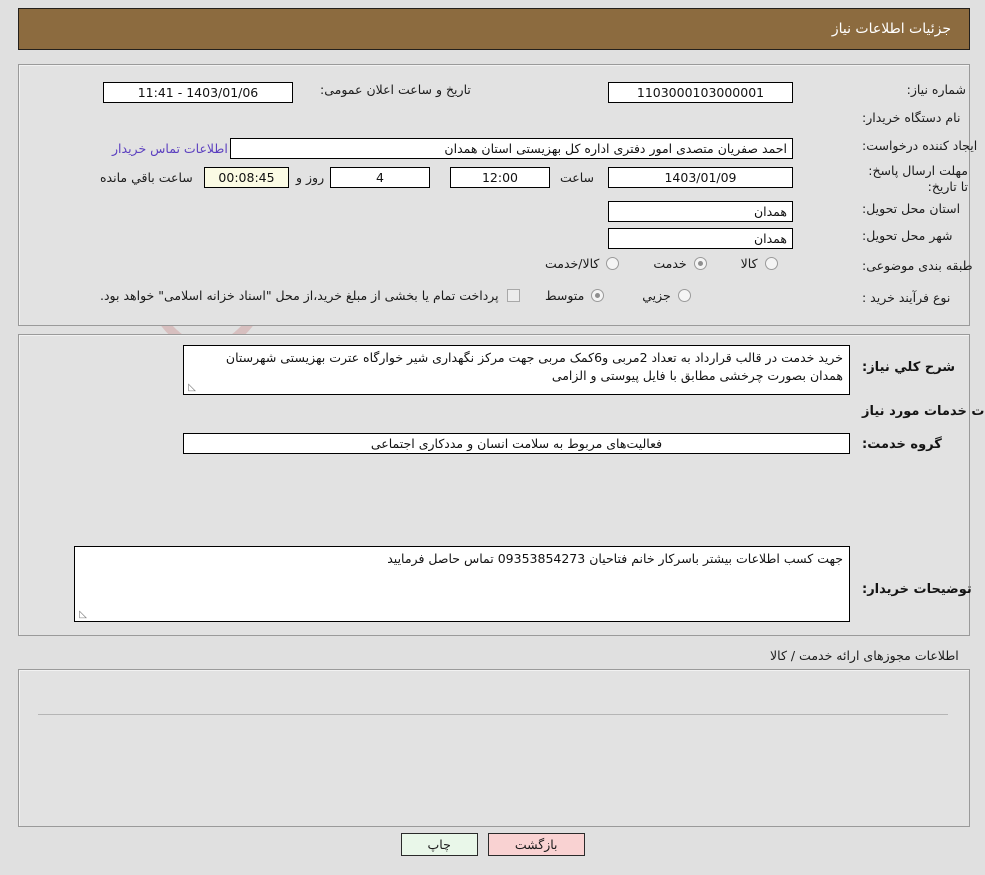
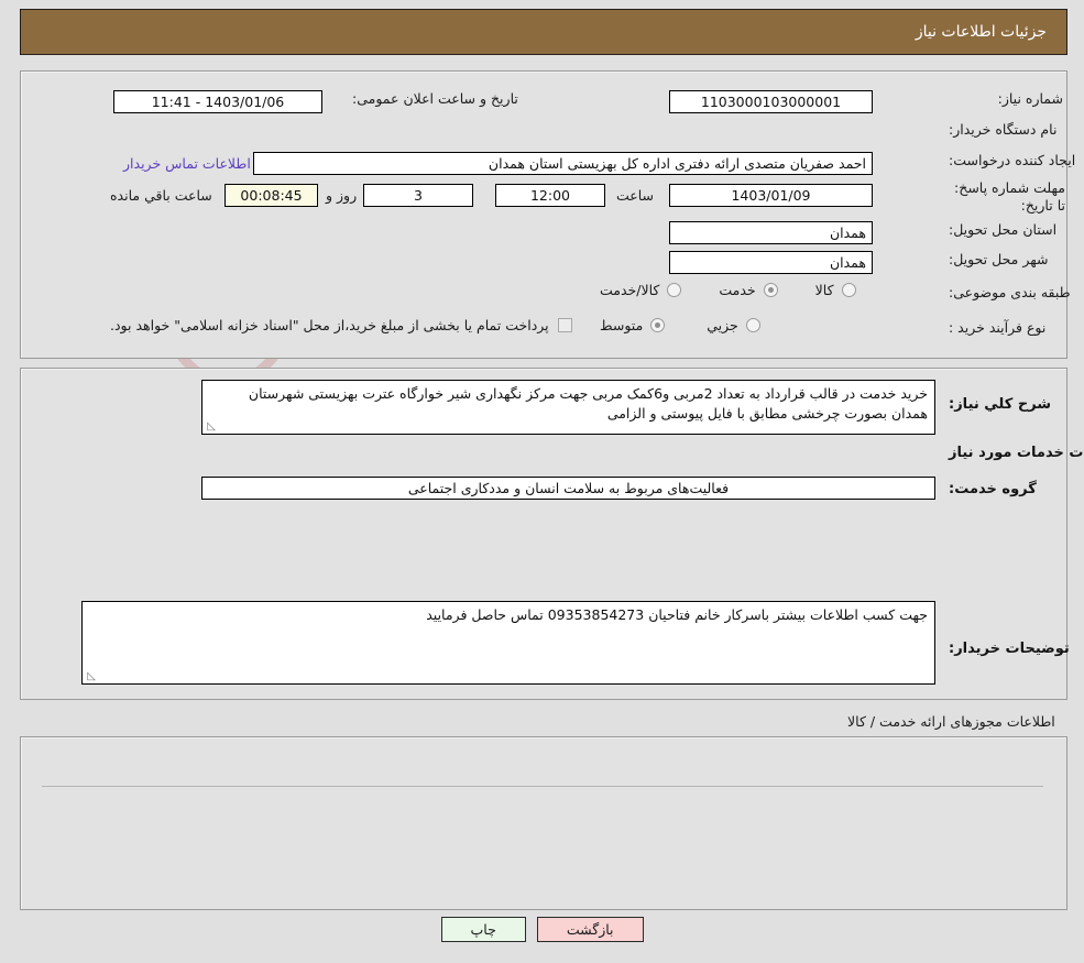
  جزئیات اطلاعات نیاز
  شماره نیاز:
  1103000103000001
  تاریخ و ساعت اعلان عمومی:
  1403/01/06 - 11:41
  نام دستگاه خریدار:
  ایجاد کننده درخواست:
- احمد صفریان متصدی امور دفتری اداره کل بهزیستی استان همدان
+ احمد صفریان متصدی ارائه دفتری اداره کل بهزیستی استان همدان
  اطلاعات تماس خریدار
- مهلت ارسال پاسخ: تا تاریخ:
+ مهلت شماره پاسخ: تا تاریخ:
  1403/01/09
  ساعت
  12:00
- 4
+ 3
  روز و
  00:08:45
  ساعت باقي مانده
  استان محل تحویل:
  همدان
  شهر محل تحویل:
  همدان
  طبقه بندی موضوعی:
  کالا
  خدمت
  کالا/خدمت
  نوع فرآیند خرید :
  جزیي
  متوسط
  پرداخت تمام یا بخشی از مبلغ خرید،از محل "اسناد خزانه اسلامی" خواهد بود.
  شرح كلي نياز:
  خرید خدمت در قالب قرارداد به تعداد 2مربی و6کمک مربی جهت مرکز نگهداری شیر خوارگاه عترت بهزیستی شهرستان همدان بصورت چرخشی مطابق با فایل پیوستی و الزامی
  ◺
  ت خدمات مورد نیاز
  گروه خدمت:
  فعالیت‌های مربوط به سلامت انسان و مددکاری اجتماعی
  توضیحات خریدار:
  جهت کسب اطلاعات بیشتر باسرکار خانم فتاحیان 09353854273 تماس حاصل فرمایید
  ◺
  اطلاعات مجوزهای ارائه خدمت / کالا
  بازگشت
  چاپ
